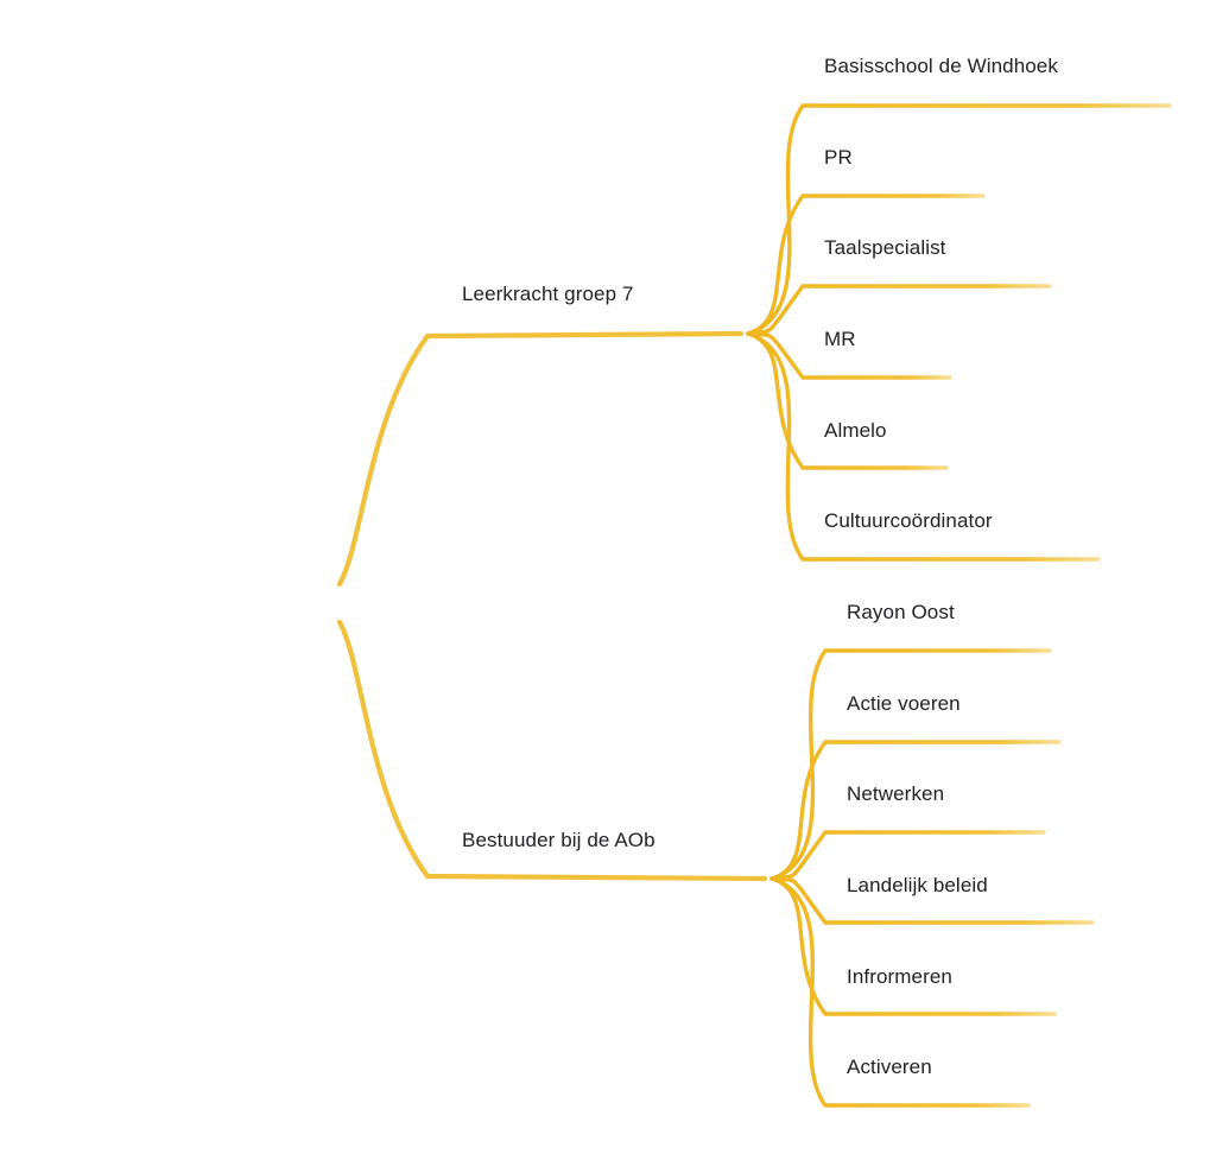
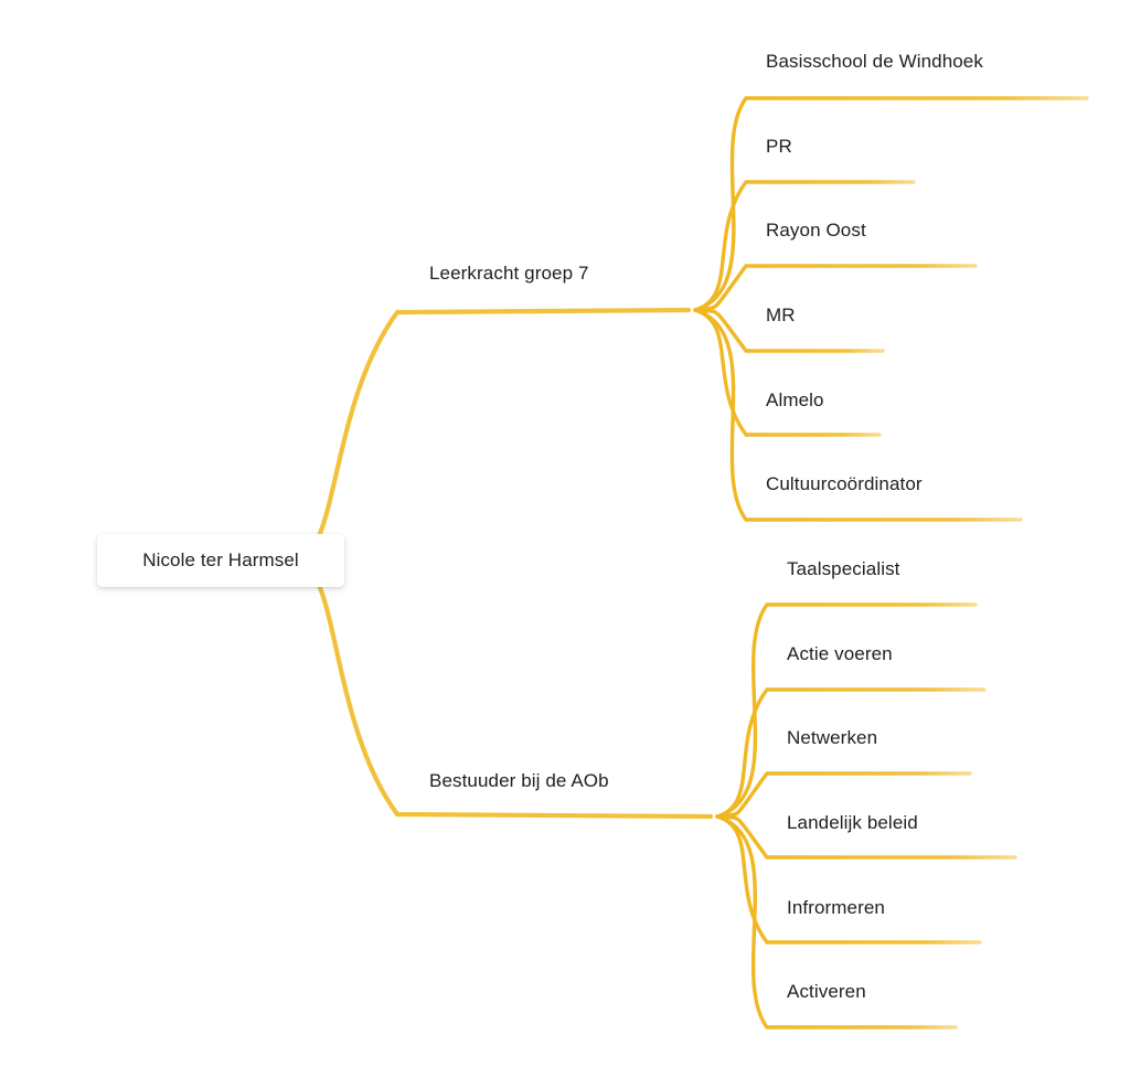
+ Nicole ter Harmsel
  Leerkracht groep 7
  Basisschool de Windhoek
  PR
- Taalspecialist
+ Rayon Oost
  MR
  Almelo
  Cultuurcoördinator
  Bestuuder bij de AOb
- Rayon Oost
+ Taalspecialist
  Actie voeren
  Netwerken
  Landelijk beleid
  Infrormeren
  Activeren
